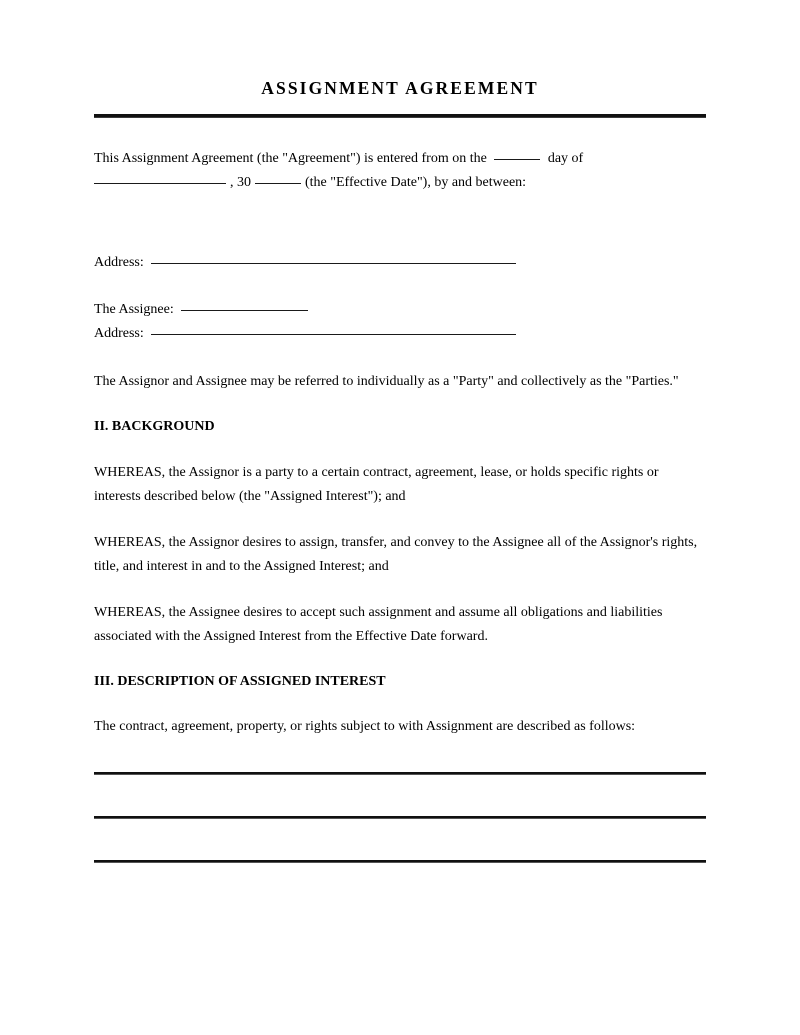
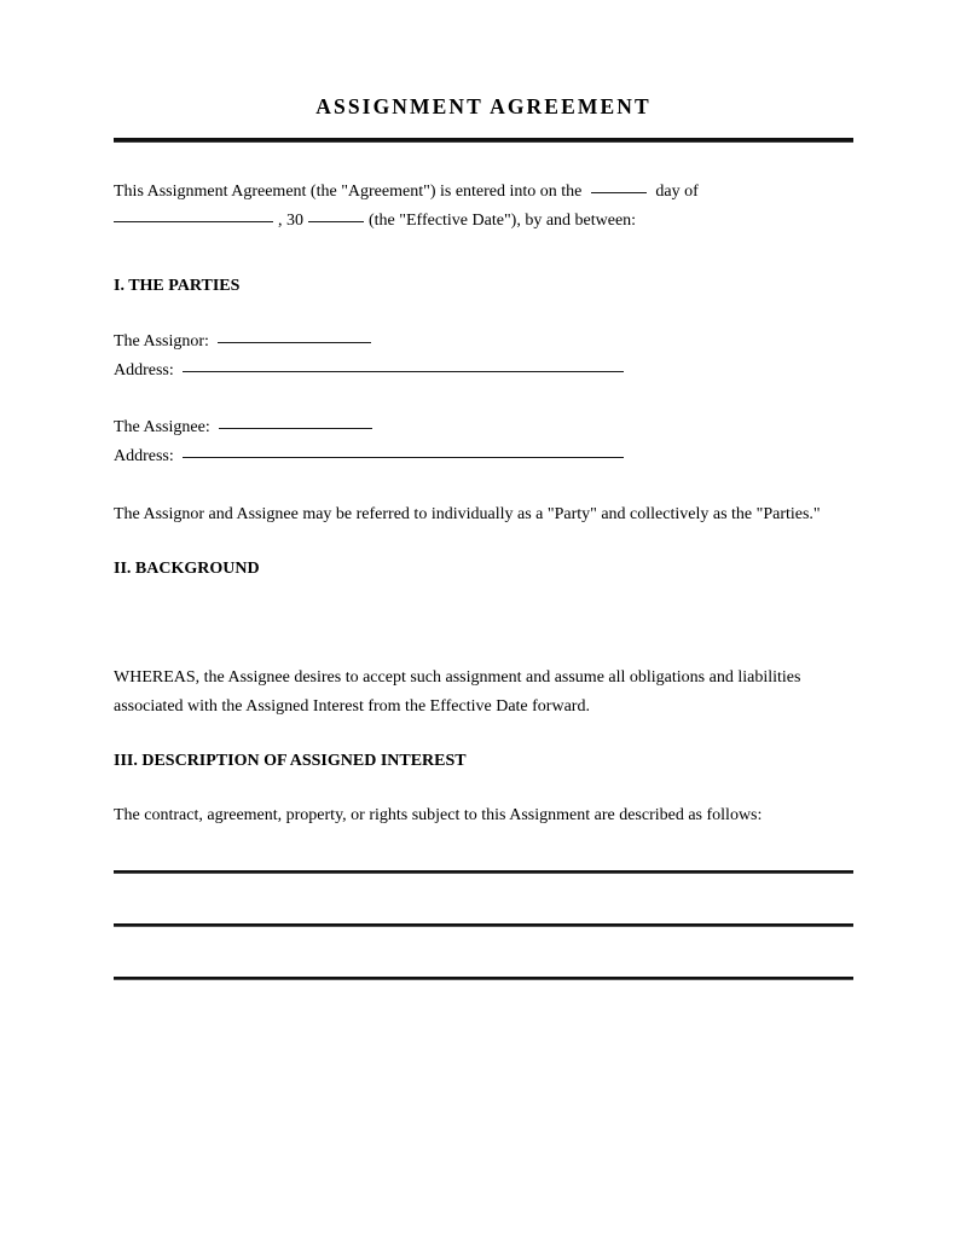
  ASSIGNMENT AGREEMENT
- This Assignment Agreement (the "Agreement") is entered from on the day of
+ This Assignment Agreement (the "Agreement") is entered into on the day of
  , 30 (the "Effective Date"), by and between:
+ I. THE PARTIES
+ The Assignor:
  Address:
  The Assignee:
  Address:
  The Assignor and Assignee may be referred to individually as a "Party" and collectively as the "Parties."
  II. BACKGROUND
- WHEREAS, the Assignor is a party to a certain contract, agreement, lease, or holds specific rights or interests described below (the "Assigned Interest"); and
- WHEREAS, the Assignor desires to assign, transfer, and convey to the Assignee all of the Assignor's rights, title, and interest in and to the Assigned Interest; and
  WHEREAS, the Assignee desires to accept such assignment and assume all obligations and liabilities associated with the Assigned Interest from the Effective Date forward.
  III. DESCRIPTION OF ASSIGNED INTEREST
- The contract, agreement, property, or rights subject to with Assignment are described as follows:
+ The contract, agreement, property, or rights subject to this Assignment are described as follows:
